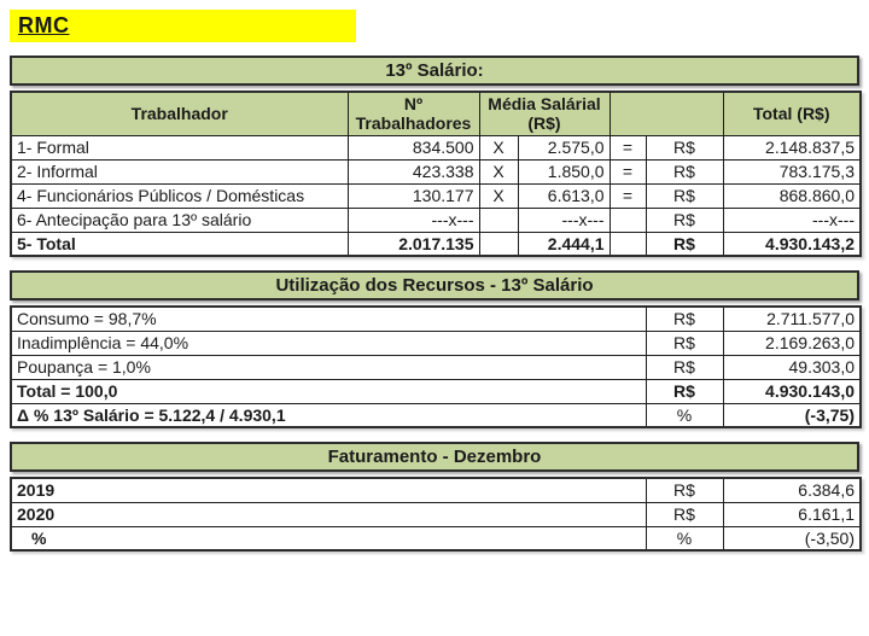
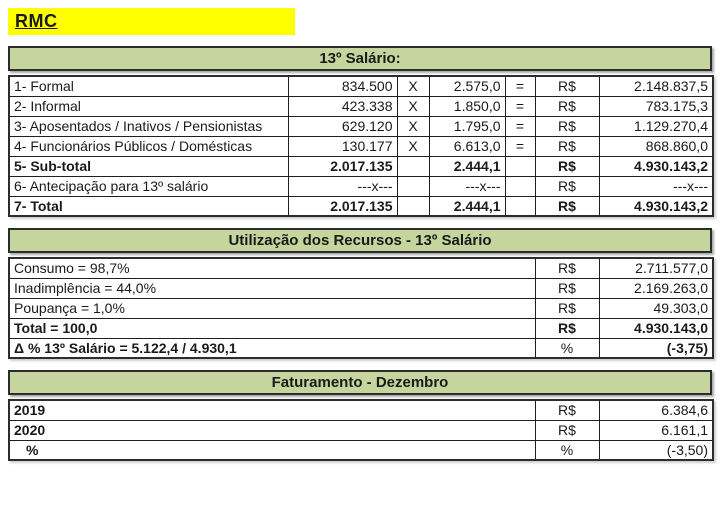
  RMC
  13º Salário:
- Trabalhador	Nº Trabalhadores	Média Salárial (R$)		Total (R$)
  1- Formal	834.500	X	2.575,0	=	R$	2.148.837,5
  2- Informal	423.338	X	1.850,0	=	R$	783.175,3
+ 3- Aposentados / Inativos / Pensionistas	629.120	X	1.795,0	=	R$	1.129.270,4
  4- Funcionários Públicos / Domésticas	130.177	X	6.613,0	=	R$	868.860,0
+ 5- Sub-total	2.017.135		2.444,1		R$	4.930.143,2
  6- Antecipação para 13º salário	---x---		---x---		R$	---x---
- 5- Total	2.017.135		2.444,1		R$	4.930.143,2
+ 7- Total	2.017.135		2.444,1		R$	4.930.143,2
  Utilização dos Recursos - 13º Salário
  Consumo = 98,7%	R$	2.711.577,0
  Inadimplência = 44,0%	R$	2.169.263,0
  Poupança = 1,0%	R$	49.303,0
  Total = 100,0	R$	4.930.143,0
  Δ % 13º Salário = 5.122,4 / 4.930,1	%	(-3,75)
  Faturamento - Dezembro
  2019	R$	6.384,6
  2020	R$	6.161,1
  %	%	(-3,50)
